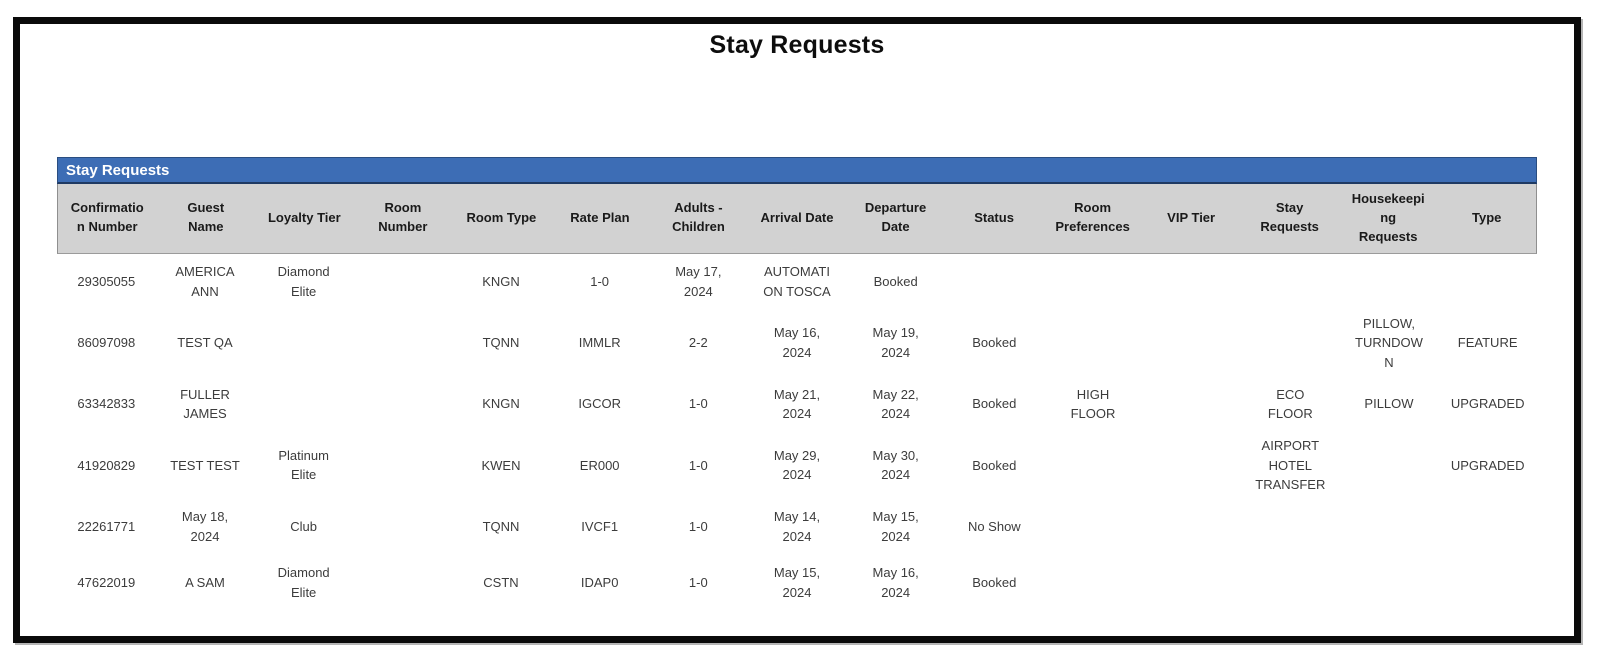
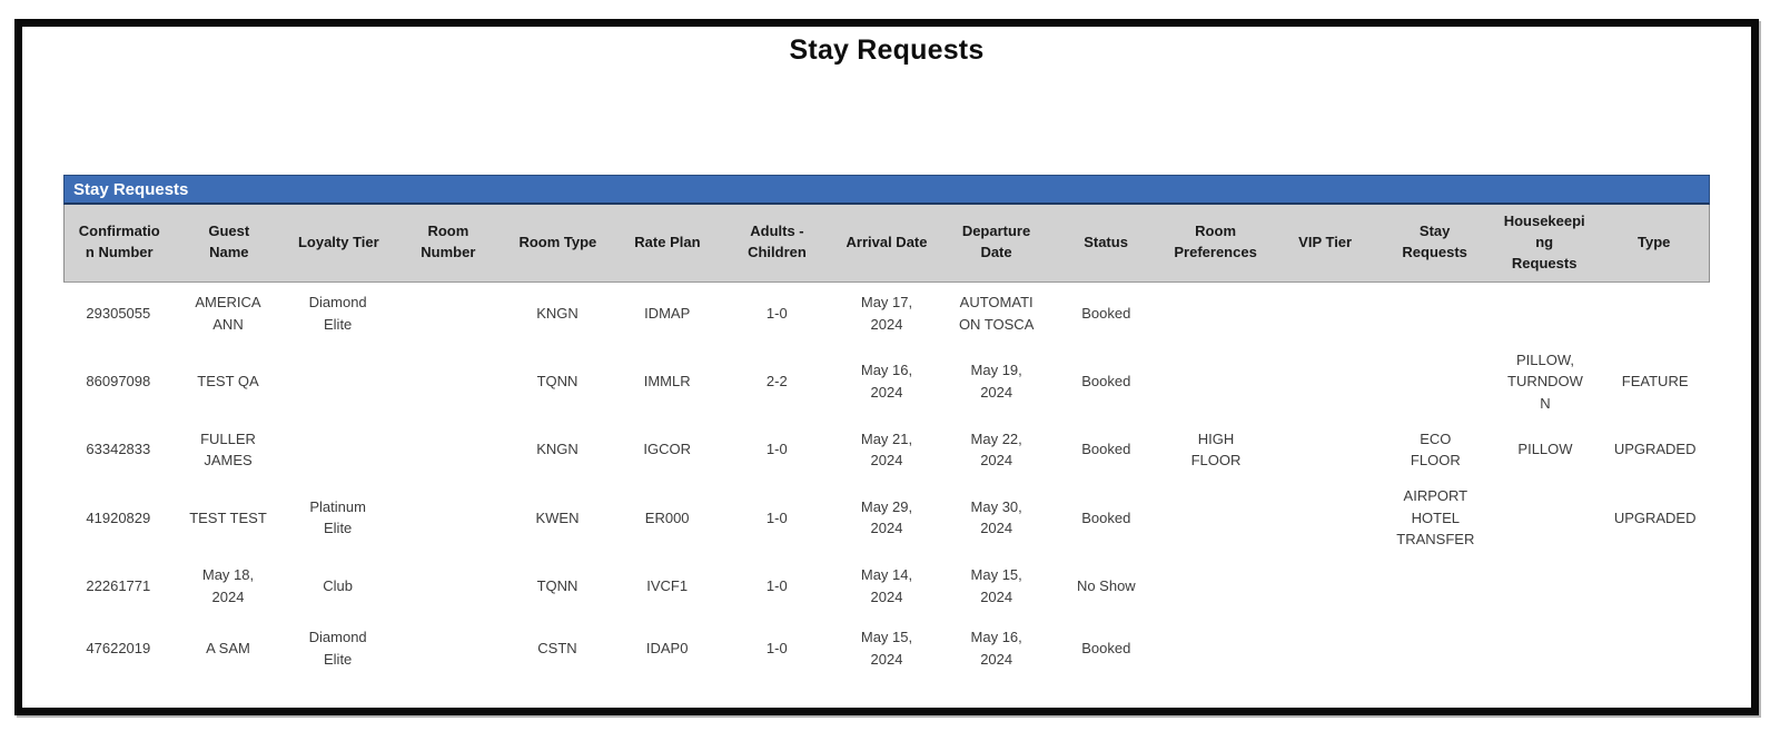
  Stay Requests
  Stay Requests
  Confirmation Number
  Guest Name
  Loyalty Tier
  Room Number
  Room Type
  Rate Plan
  Adults - Children
  Arrival Date
  Departure Date
  Status
  Room Preferences
  VIP Tier
  Stay Requests
  Housekeeping Requests
  Type
  29305055
  AMERICA ANN
  Diamond Elite
  KNGN
+ IDMAP
  1-0
  May 17, 2024
  AUTOMATION TOSCA
  Booked
  86097098
  TEST QA
  TQNN
  IMMLR
  2-2
  May 16, 2024
  May 19, 2024
  Booked
  PILLOW, TURNDOWN
  FEATURE
  63342833
  FULLER JAMES
  KNGN
  IGCOR
  1-0
  May 21, 2024
  May 22, 2024
  Booked
  HIGH FLOOR
  ECO FLOOR
  PILLOW
  UPGRADED
  41920829
  TEST TEST
  Platinum Elite
  KWEN
  ER000
  1-0
  May 29, 2024
  May 30, 2024
  Booked
  AIRPORT HOTEL TRANSFER
  UPGRADED
  22261771
  May 18, 2024
  Club
  TQNN
  IVCF1
  1-0
  May 14, 2024
  May 15, 2024
  No Show
  47622019
  A SAM
  Diamond Elite
  CSTN
  IDAP0
  1-0
  May 15, 2024
  May 16, 2024
  Booked
